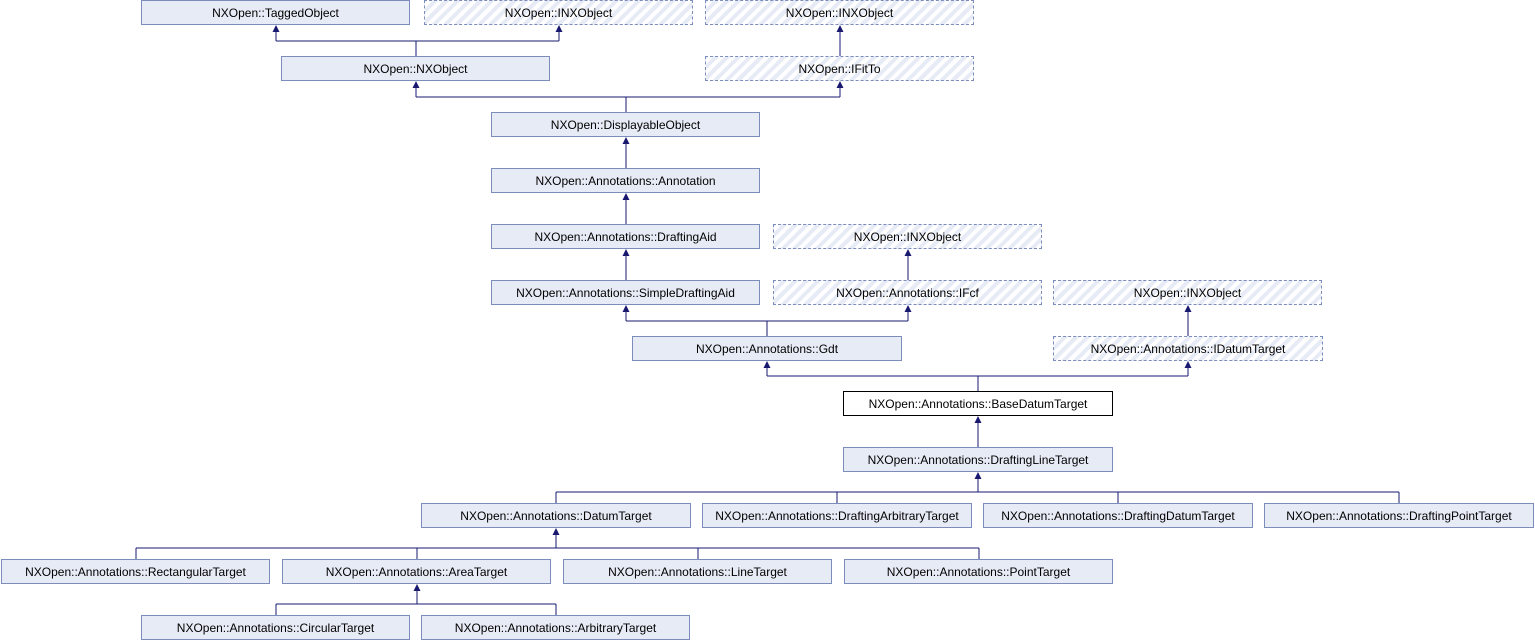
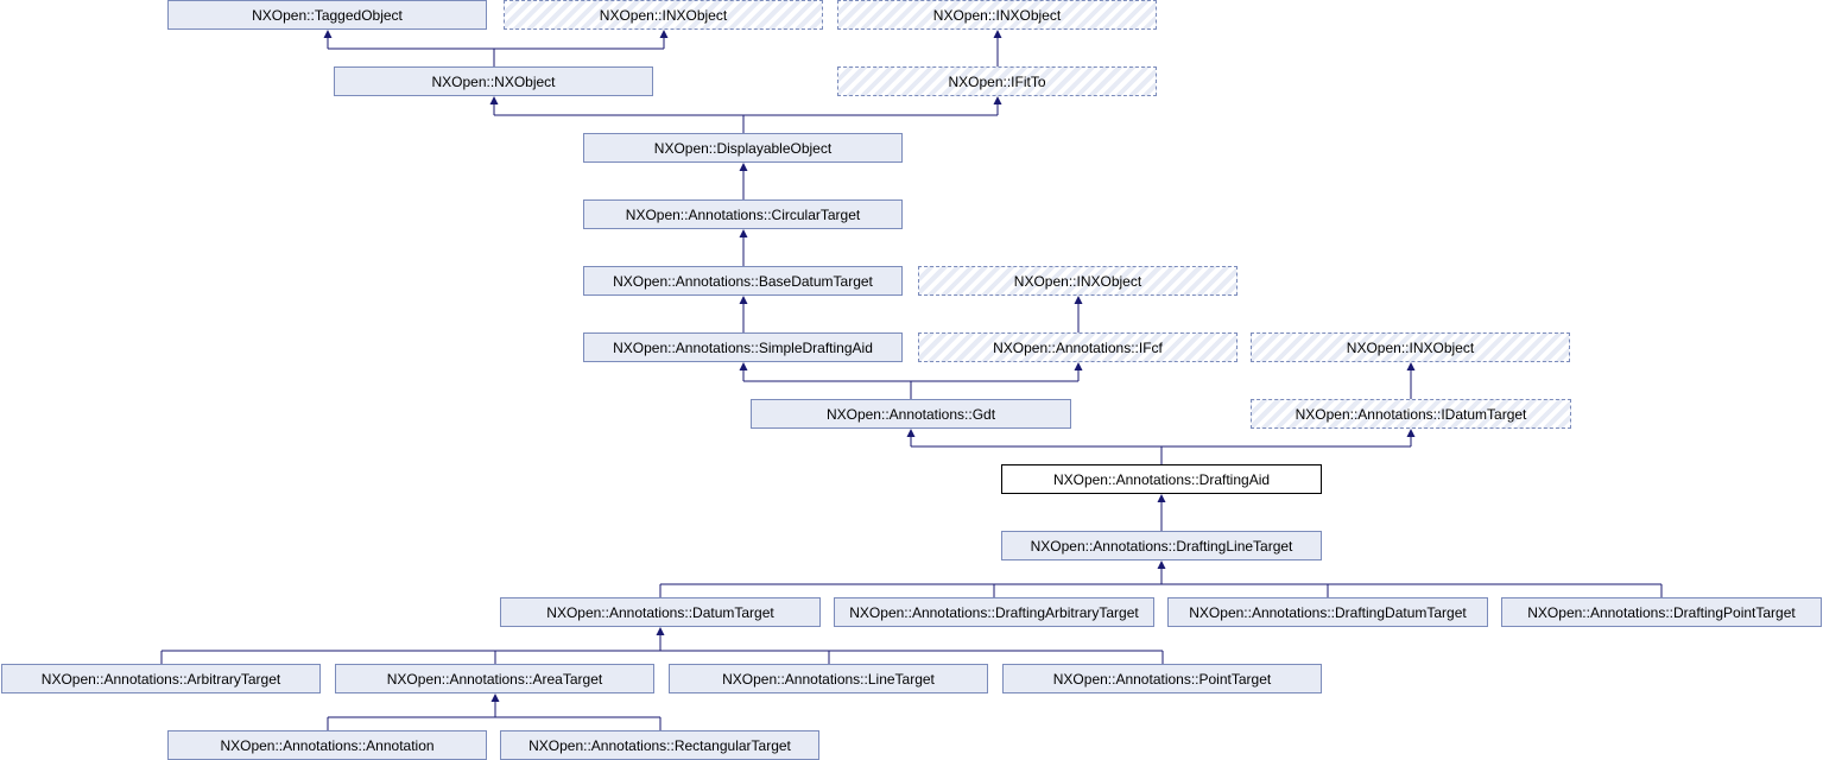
  NXOpen::TaggedObject
  NXOpen::INXObject
  NXOpen::INXObject
  NXOpen::NXObject
  NXOpen::IFitTo
  NXOpen::DisplayableObject
- NXOpen::Annotations::Annotation
+ NXOpen::Annotations::CircularTarget
- NXOpen::Annotations::DraftingAid
+ NXOpen::Annotations::BaseDatumTarget
  NXOpen::INXObject
  NXOpen::Annotations::SimpleDraftingAid
  NXOpen::Annotations::IFcf
  NXOpen::INXObject
  NXOpen::Annotations::Gdt
  NXOpen::Annotations::IDatumTarget
- NXOpen::Annotations::BaseDatumTarget
+ NXOpen::Annotations::DraftingAid
  NXOpen::Annotations::DraftingLineTarget
  NXOpen::Annotations::DatumTarget
  NXOpen::Annotations::DraftingArbitraryTarget
  NXOpen::Annotations::DraftingDatumTarget
  NXOpen::Annotations::DraftingPointTarget
- NXOpen::Annotations::RectangularTarget
+ NXOpen::Annotations::ArbitraryTarget
  NXOpen::Annotations::AreaTarget
  NXOpen::Annotations::LineTarget
  NXOpen::Annotations::PointTarget
- NXOpen::Annotations::CircularTarget
+ NXOpen::Annotations::Annotation
- NXOpen::Annotations::ArbitraryTarget
+ NXOpen::Annotations::RectangularTarget
